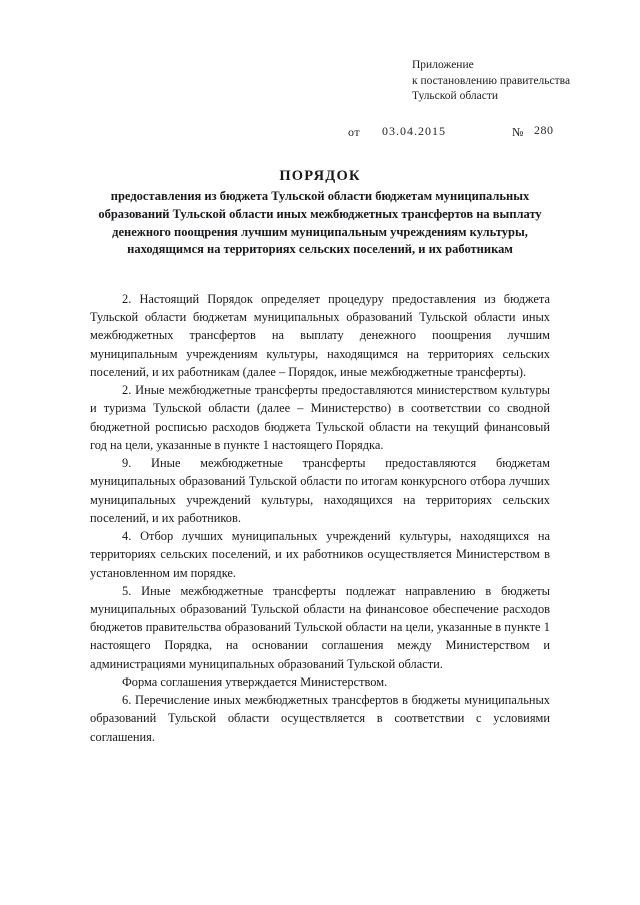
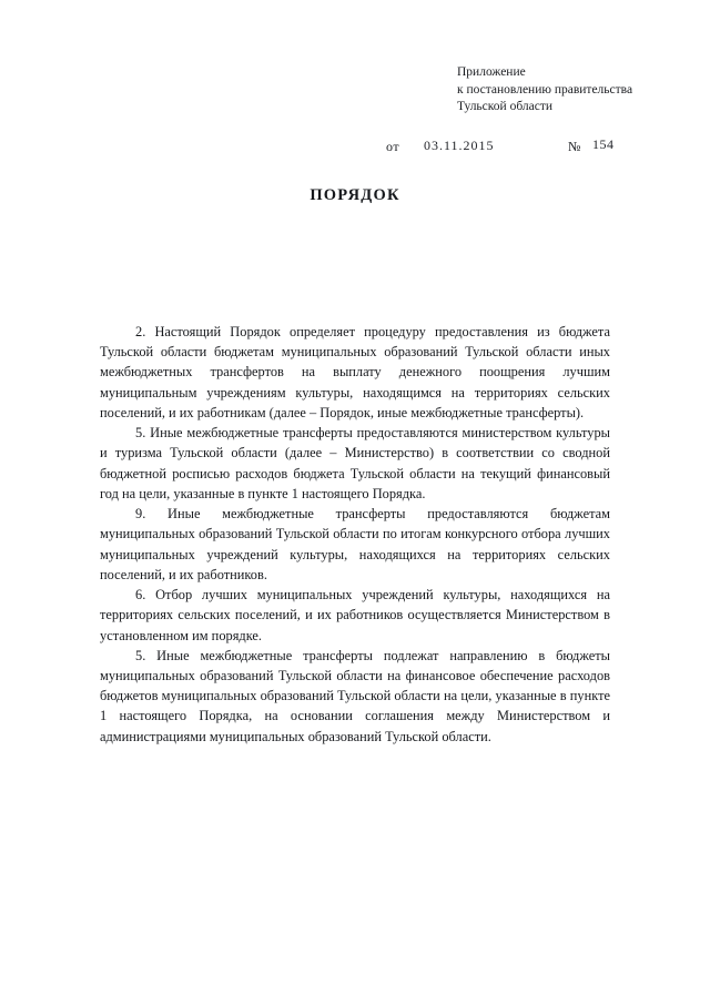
  Приложение
  к постановлению правительства
  Тульской области
  от
- 03.04.2015
+ 03.11.2015
  №
- 280
+ 154
  ПОРЯДОК
- предоставления из бюджета Тульской области бюджетам муниципальных образований Тульской области иных межбюджетных трансфертов на выплату денежного поощрения лучшим муниципальным учреждениям культуры, находящимся на территориях сельских поселений, и их работникам
  2. Настоящий Порядок определяет процедуру предоставления из бюджета Тульской области бюджетам муниципальных образований Тульской области иных межбюджетных трансфертов на выплату денежного поощрения лучшим муниципальным учреждениям культуры, находящимся на территориях сельских поселений, и их работникам (далее – Порядок, иные межбюджетные трансферты).
- 2. Иные межбюджетные трансферты предоставляются министерством культуры и туризма Тульской области (далее – Министерство) в соответствии со сводной бюджетной росписью расходов бюджета Тульской области на текущий финансовый год на цели, указанные в пункте 1 настоящего Порядка.
+ 5. Иные межбюджетные трансферты предоставляются министерством культуры и туризма Тульской области (далее – Министерство) в соответствии со сводной бюджетной росписью расходов бюджета Тульской области на текущий финансовый год на цели, указанные в пункте 1 настоящего Порядка.
  9. Иные межбюджетные трансферты предоставляются бюджетам муниципальных образований Тульской области по итогам конкурсного отбора лучших муниципальных учреждений культуры, находящихся на территориях сельских поселений, и их работников.
- 4. Отбор лучших муниципальных учреждений культуры, находящихся на территориях сельских поселений, и их работников осуществляется Министерством в установленном им порядке.
+ 6. Отбор лучших муниципальных учреждений культуры, находящихся на территориях сельских поселений, и их работников осуществляется Министерством в установленном им порядке.
- 5. Иные межбюджетные трансферты подлежат направлению в бюджеты муниципальных образований Тульской области на финансовое обеспечение расходов бюджетов правительства образований Тульской области на цели, указанные в пункте 1 настоящего Порядка, на основании соглашения между Министерством и администрациями муниципальных образований Тульской области.
+ 5. Иные межбюджетные трансферты подлежат направлению в бюджеты муниципальных образований Тульской области на финансовое обеспечение расходов бюджетов муниципальных образований Тульской области на цели, указанные в пункте 1 настоящего Порядка, на основании соглашения между Министерством и администрациями муниципальных образований Тульской области.
- Форма соглашения утверждается Министерством.
- 6. Перечисление иных межбюджетных трансфертов в бюджеты муниципальных образований Тульской области осуществляется в соответствии с условиями соглашения.
